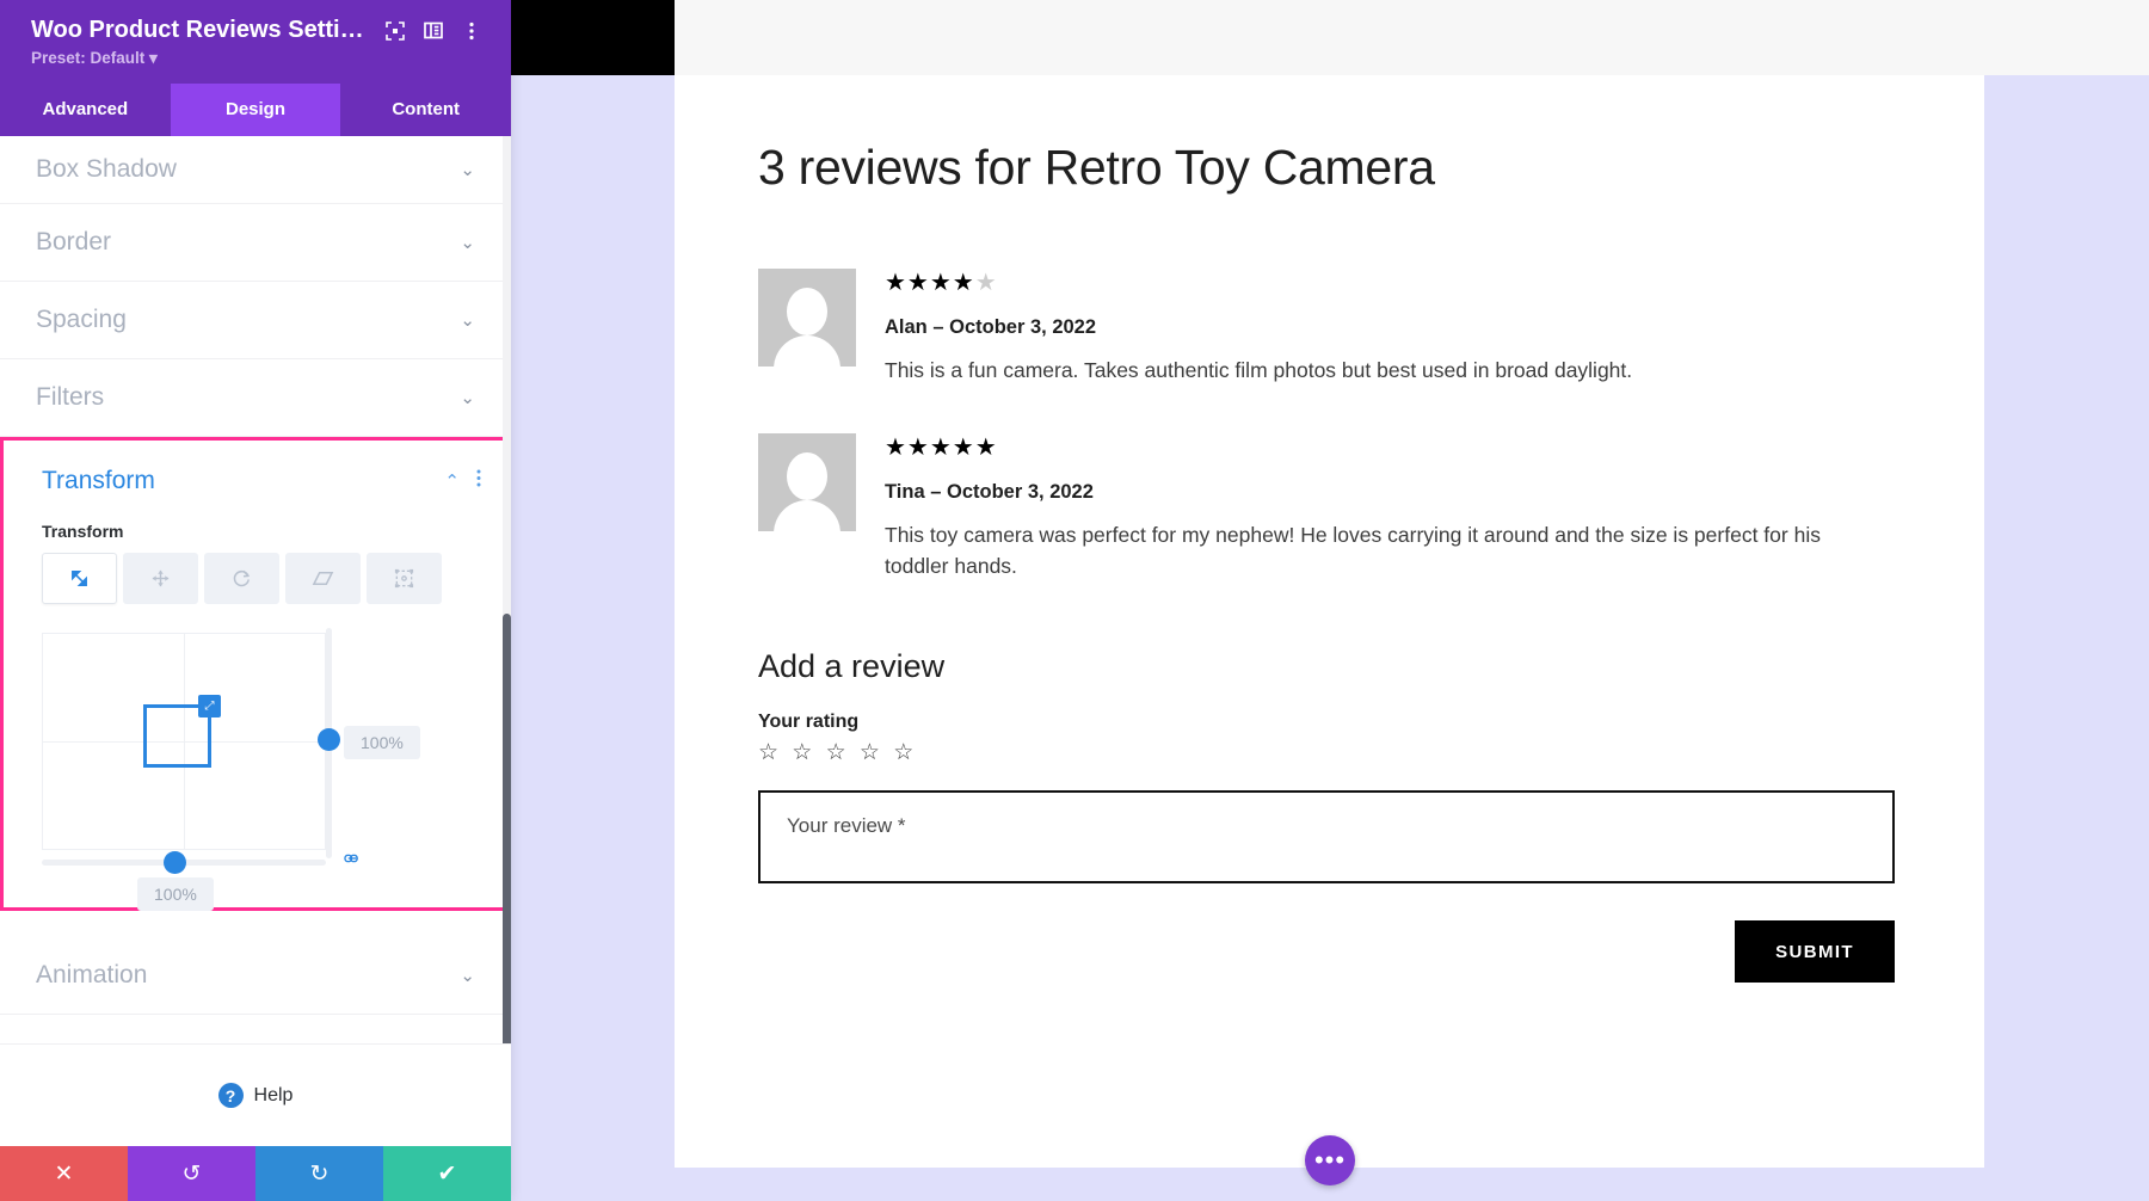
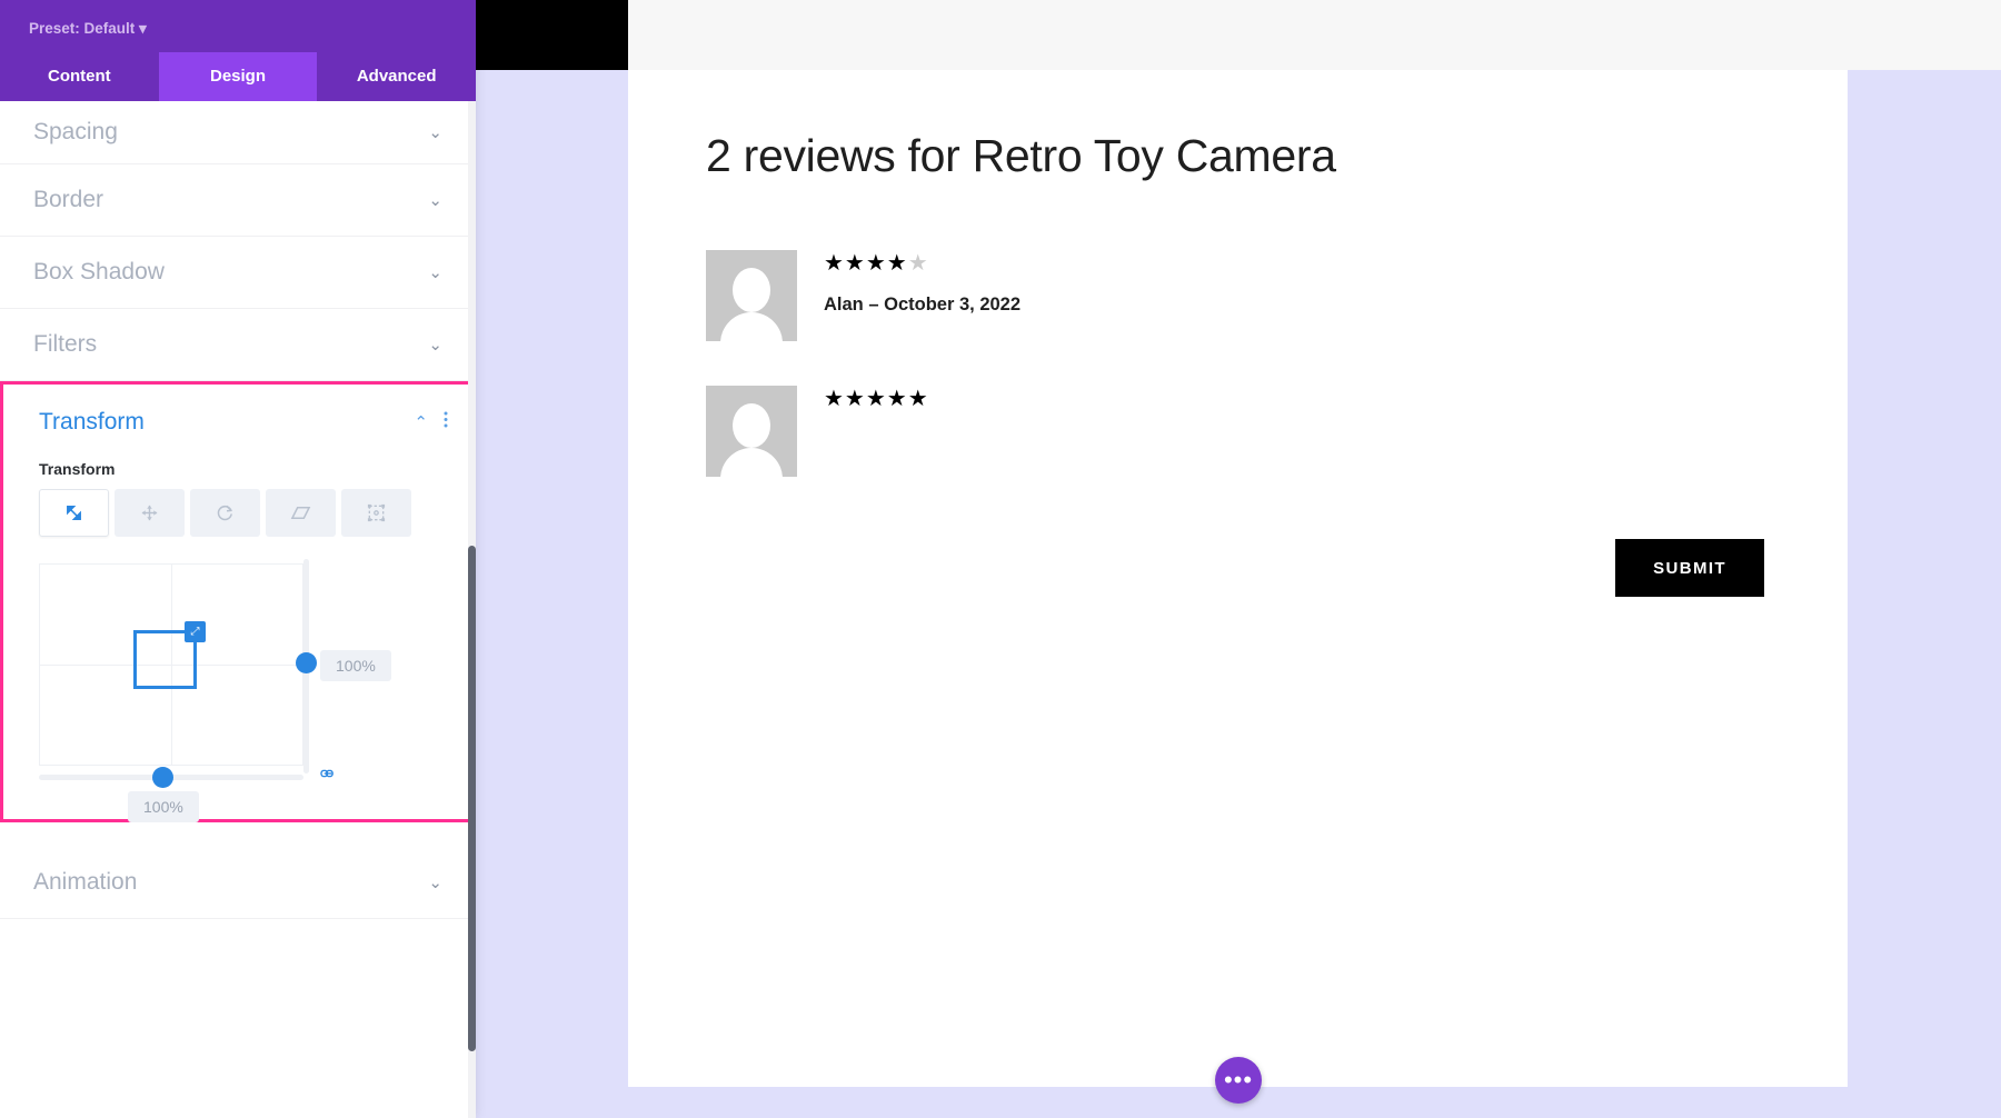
- 3 reviews for Retro Toy Camera
+ 2 reviews for Retro Toy Camera
  ★★★★★
  Alan – October 3, 2022
- This is a fun camera. Takes authentic film photos but best used in broad daylight.
  ★★★★★
- Tina – October 3, 2022
- This toy camera was perfect for my nephew! He loves carrying it around and the size is perfect for his toddler hands.
- Add a review
- Your rating
- ☆ ☆ ☆ ☆ ☆
- Your review *
  SUBMIT
  •••
- Woo Product Reviews Setti…
  Preset: Default ▾
- Advanced
+ Content
  Design
- Content
+ Advanced
- Box Shadow
+ Spacing
  ⌄
  Border
  ⌄
- Spacing
+ Box Shadow
  ⌄
  Filters
  ⌄
  Transform
  ⌃
  Transform
  ⤢
  100%
  100%
  Animation
  ⌄
- ?
- Help
- ✕
- ↺
- ↻
- ✔
